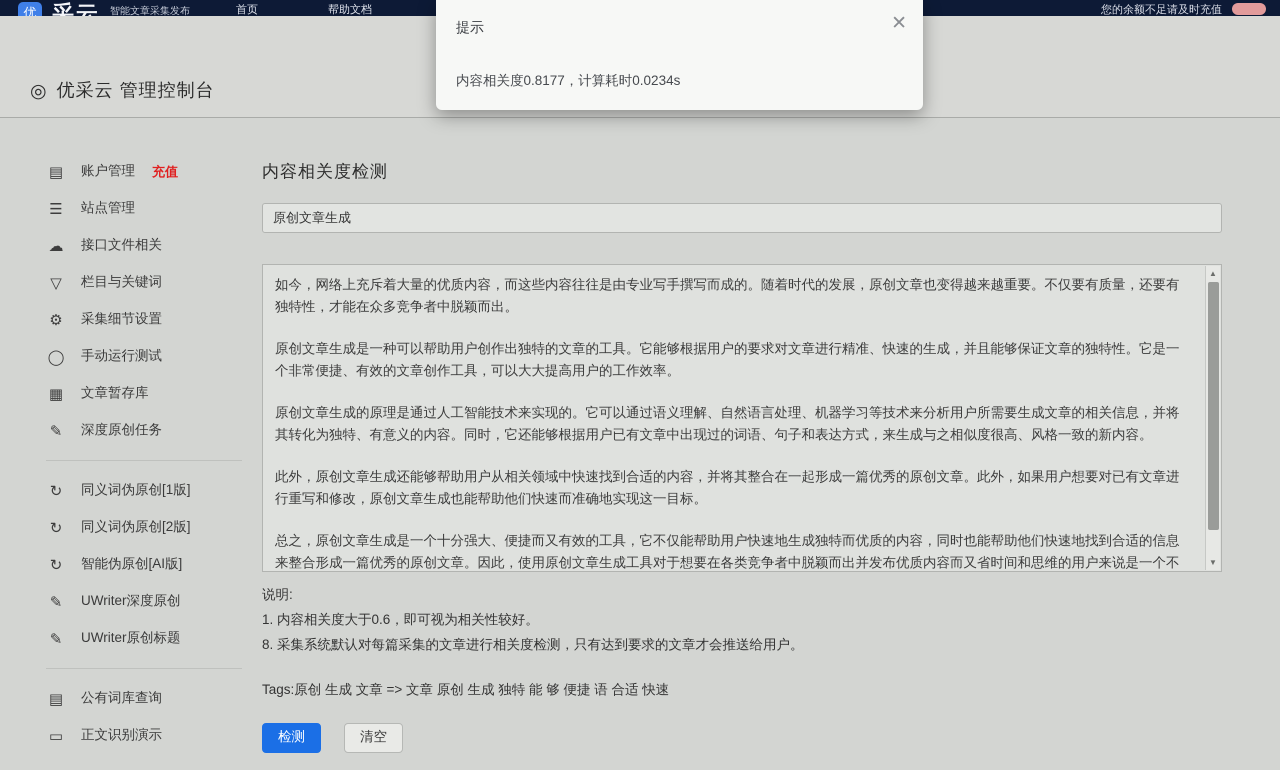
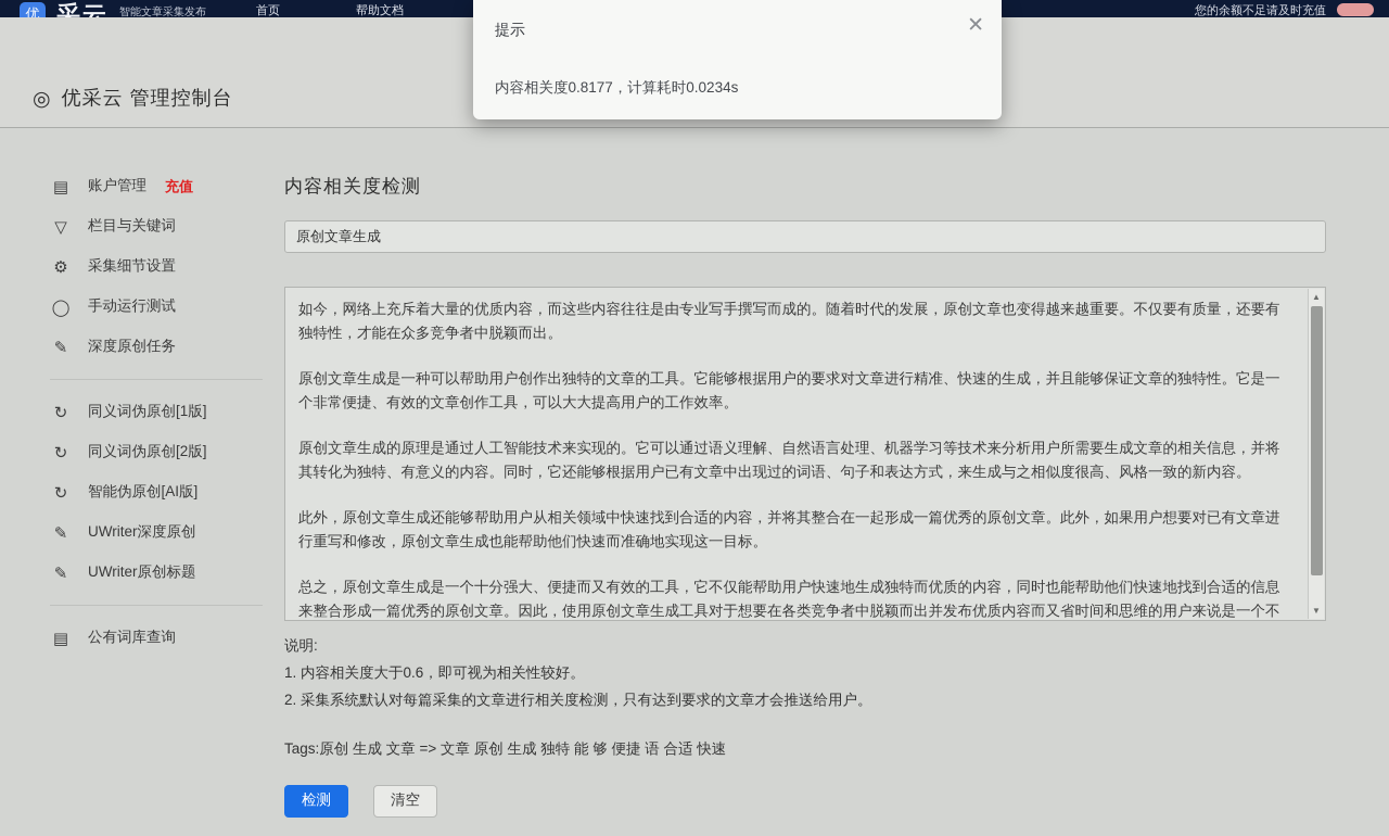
  优
  采云
  智能文章采集发布
  首页
  帮助文档
  您的余额不足请及时充值
  提示
  ✕
  内容相关度0.8177，计算耗时0.0234s
  ◎
  优采云 管理控制台
  ▤
  账户管理
  充值
- ☰
- 站点管理
- ☁
- 接口文件相关
  ▽
  栏目与关键词
  ⚙
  采集细节设置
  ◯
  手动运行测试
- ▦
- 文章暂存库
  ✎
  深度原创任务
  ↻
  同义词伪原创[1版]
  ↻
  同义词伪原创[2版]
  ↻
  智能伪原创[AI版]
  ✎
  UWriter深度原创
  ✎
  UWriter原创标题
  ▤
  公有词库查询
- ▭
- 正文识别演示
  内容相关度检测
  原创文章生成
  如今，网络上充斥着大量的优质内容，而这些内容往往是由专业写手撰写而成的。随着时代的发展，原创文章也变得越来越重要。不仅要有质量，还要有独特性，才能在众多竞争者中脱颖而出。
  原创文章生成是一种可以帮助用户创作出独特的文章的工具。它能够根据用户的要求对文章进行精准、快速的生成，并且能够保证文章的独特性。它是一个非常便捷、有效的文章创作工具，可以大大提高用户的工作效率。
  原创文章生成的原理是通过人工智能技术来实现的。它可以通过语义理解、自然语言处理、机器学习等技术来分析用户所需要生成文章的相关信息，并将其转化为独特、有意义的内容。同时，它还能够根据用户已有文章中出现过的词语、句子和表达方式，来生成与之相似度很高、风格一致的新内容。
  此外，原创文章生成还能够帮助用户从相关领域中快速找到合适的内容，并将其整合在一起形成一篇优秀的原创文章。此外，如果用户想要对已有文章进行重写和修改，原创文章生成也能帮助他们快速而准确地实现这一目标。
  总之，原创文章生成是一个十分强大、便捷而又有效的工具，它不仅能帮助用户快速地生成独特而优质的内容，同时也能帮助他们快速地找到合适的信息来整合形成一篇优秀的原创文章。因此，使用原创文章生成工具对于想要在各类竞争者中脱颖而出并发布优质内容而又省时间和思维的用户来说是一个不
  ▲
  ▼
  说明:
  1. 内容相关度大于0.6，即可视为相关性较好。
- 8. 采集系统默认对每篇采集的文章进行相关度检测，只有达到要求的文章才会推送给用户。
+ 2. 采集系统默认对每篇采集的文章进行相关度检测，只有达到要求的文章才会推送给用户。
  Tags:原创 生成 文章 => 文章 原创 生成 独特 能 够 便捷 语 合适 快速
  检测
  清空
